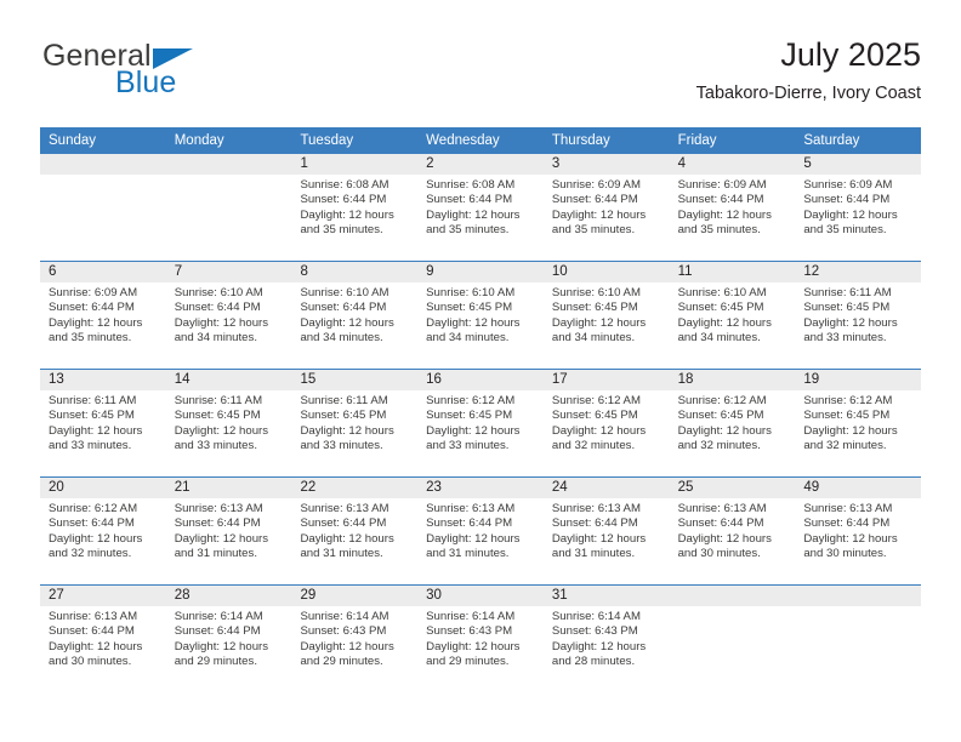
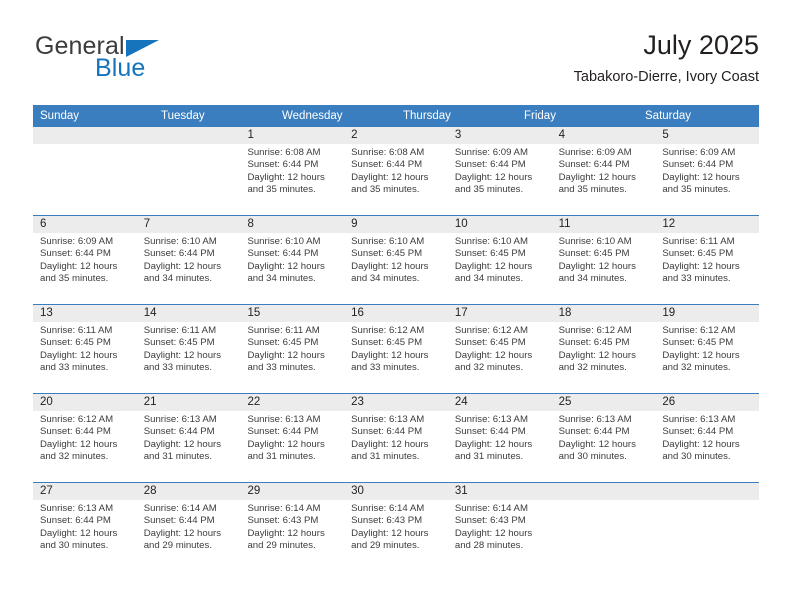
  General
  Blue
  July 2025
  Tabakoro-Dierre, Ivory Coast
  Sunday
- Monday
  Tuesday
  Wednesday
  Thursday
  Friday
  Saturday
  1
  Sunrise: 6:08 AM
  Sunset: 6:44 PM
  Daylight: 12 hours
  and 35 minutes.
  2
  Sunrise: 6:08 AM
  Sunset: 6:44 PM
  Daylight: 12 hours
  and 35 minutes.
  3
  Sunrise: 6:09 AM
  Sunset: 6:44 PM
  Daylight: 12 hours
  and 35 minutes.
  4
  Sunrise: 6:09 AM
  Sunset: 6:44 PM
  Daylight: 12 hours
  and 35 minutes.
  5
  Sunrise: 6:09 AM
  Sunset: 6:44 PM
  Daylight: 12 hours
  and 35 minutes.
  6
  Sunrise: 6:09 AM
  Sunset: 6:44 PM
  Daylight: 12 hours
  and 35 minutes.
  7
  Sunrise: 6:10 AM
  Sunset: 6:44 PM
  Daylight: 12 hours
  and 34 minutes.
  8
  Sunrise: 6:10 AM
  Sunset: 6:44 PM
  Daylight: 12 hours
  and 34 minutes.
  9
  Sunrise: 6:10 AM
  Sunset: 6:45 PM
  Daylight: 12 hours
  and 34 minutes.
  10
  Sunrise: 6:10 AM
  Sunset: 6:45 PM
  Daylight: 12 hours
  and 34 minutes.
  11
  Sunrise: 6:10 AM
  Sunset: 6:45 PM
  Daylight: 12 hours
  and 34 minutes.
  12
  Sunrise: 6:11 AM
  Sunset: 6:45 PM
  Daylight: 12 hours
  and 33 minutes.
  13
  Sunrise: 6:11 AM
  Sunset: 6:45 PM
  Daylight: 12 hours
  and 33 minutes.
  14
  Sunrise: 6:11 AM
  Sunset: 6:45 PM
  Daylight: 12 hours
  and 33 minutes.
  15
  Sunrise: 6:11 AM
  Sunset: 6:45 PM
  Daylight: 12 hours
  and 33 minutes.
  16
  Sunrise: 6:12 AM
  Sunset: 6:45 PM
  Daylight: 12 hours
  and 33 minutes.
  17
  Sunrise: 6:12 AM
  Sunset: 6:45 PM
  Daylight: 12 hours
  and 32 minutes.
  18
  Sunrise: 6:12 AM
  Sunset: 6:45 PM
  Daylight: 12 hours
  and 32 minutes.
  19
  Sunrise: 6:12 AM
  Sunset: 6:45 PM
  Daylight: 12 hours
  and 32 minutes.
  20
  Sunrise: 6:12 AM
  Sunset: 6:44 PM
  Daylight: 12 hours
  and 32 minutes.
  21
  Sunrise: 6:13 AM
  Sunset: 6:44 PM
  Daylight: 12 hours
  and 31 minutes.
  22
  Sunrise: 6:13 AM
  Sunset: 6:44 PM
  Daylight: 12 hours
  and 31 minutes.
  23
  Sunrise: 6:13 AM
  Sunset: 6:44 PM
  Daylight: 12 hours
  and 31 minutes.
  24
  Sunrise: 6:13 AM
  Sunset: 6:44 PM
  Daylight: 12 hours
  and 31 minutes.
  25
  Sunrise: 6:13 AM
  Sunset: 6:44 PM
  Daylight: 12 hours
  and 30 minutes.
- 49
+ 26
  Sunrise: 6:13 AM
  Sunset: 6:44 PM
  Daylight: 12 hours
  and 30 minutes.
  27
  Sunrise: 6:13 AM
  Sunset: 6:44 PM
  Daylight: 12 hours
  and 30 minutes.
  28
  Sunrise: 6:14 AM
  Sunset: 6:44 PM
  Daylight: 12 hours
  and 29 minutes.
  29
  Sunrise: 6:14 AM
  Sunset: 6:43 PM
  Daylight: 12 hours
  and 29 minutes.
  30
  Sunrise: 6:14 AM
  Sunset: 6:43 PM
  Daylight: 12 hours
  and 29 minutes.
  31
  Sunrise: 6:14 AM
  Sunset: 6:43 PM
  Daylight: 12 hours
  and 28 minutes.
